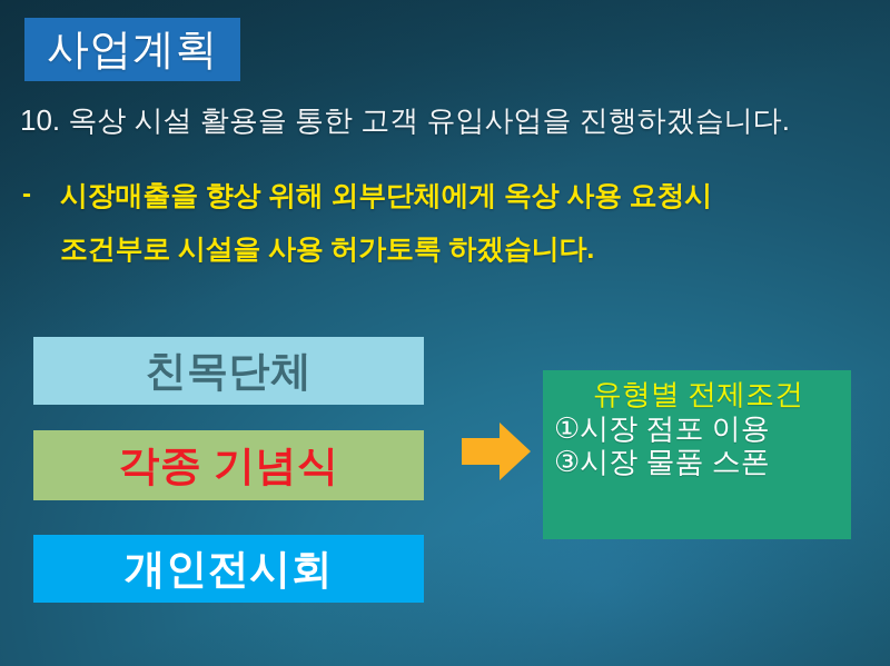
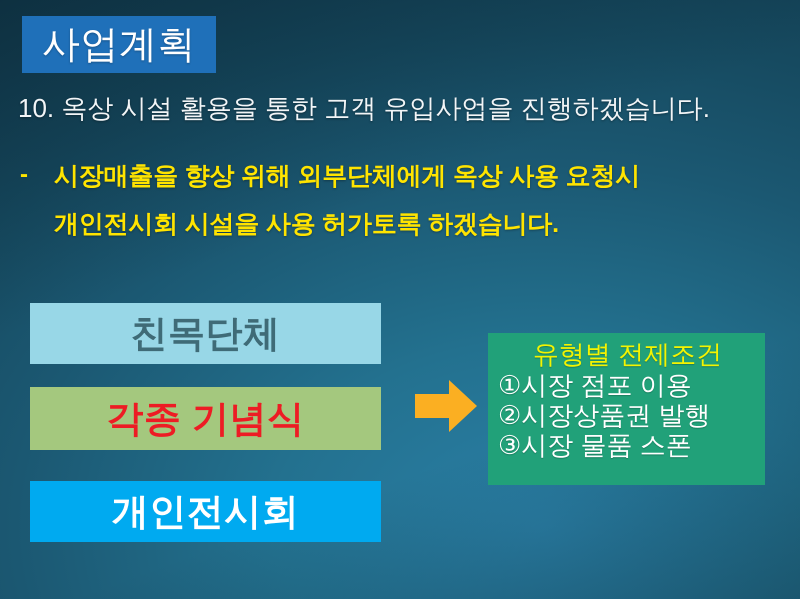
  사업계획
  10. 옥상 시설 활용을 통한 고객 유입사업을 진행하겠습니다.
  -
  시장매출을 향상 위해 외부단체에게 옥상 사용 요청시
- 조건부로 시설을 사용 허가토록 하겠습니다.
+ 개인전시회 시설을 사용 허가토록 하겠습니다.
  친목단체
  각종 기념식
  개인전시회
  유형별 전제조건
  ①시장 점포 이용
+ ②시장상품권 발행
  ③시장 물품 스폰
